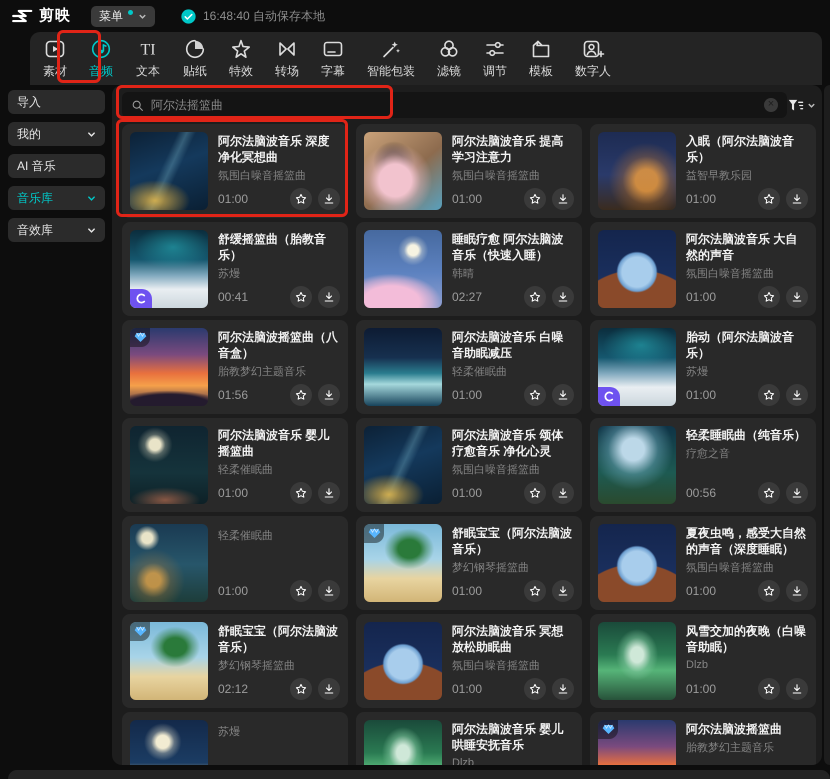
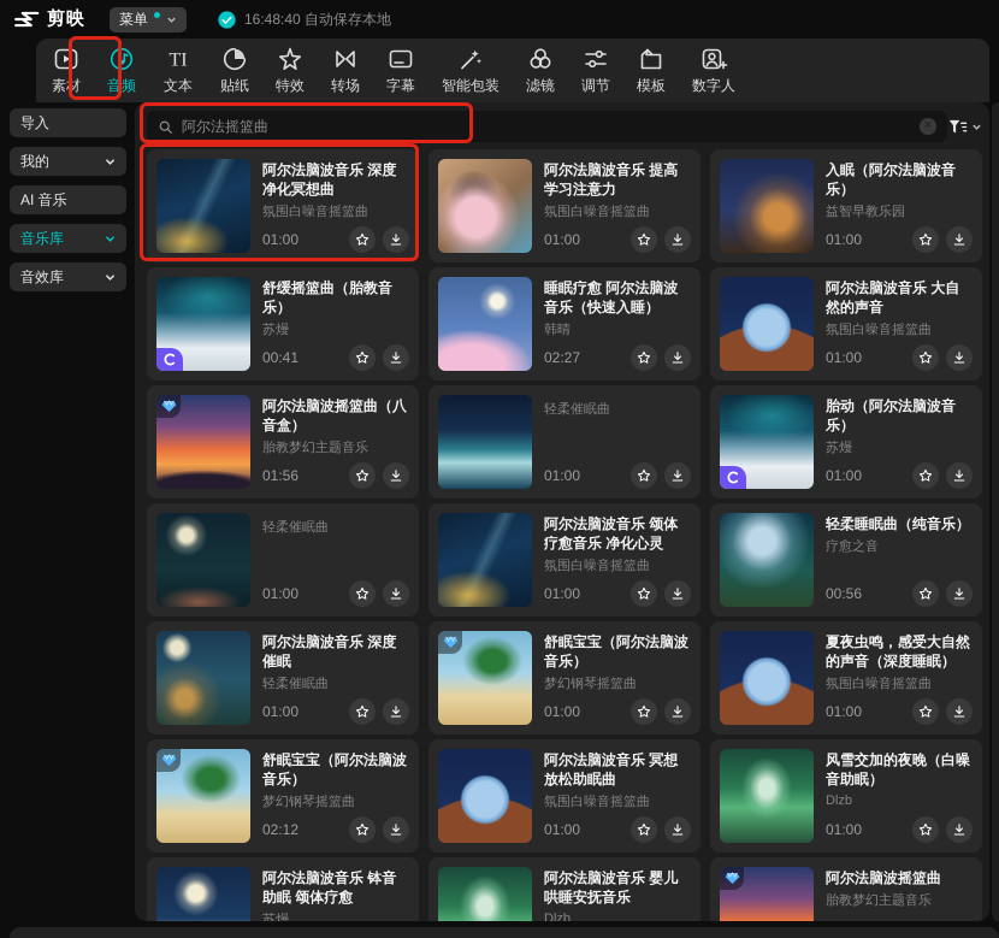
  剪映
  菜单
  16:48:40 自动保存本地
  素材
  音频
  TI
  文本
  贴纸
  特效
  转场
  字幕
  智能包装
  滤镜
  调节
  模板
  数字人
  导入
  我的
  AI 音乐
  音乐库
  音效库
  阿尔法摇篮曲
  ×
  阿尔法脑波音乐 深度净化冥想曲
  氛围白噪音摇篮曲
  01:00
  阿尔法脑波音乐 提高学习注意力
  氛围白噪音摇篮曲
  01:00
  入眠（阿尔法脑波音乐）
  益智早教乐园
  01:00
  舒缓摇篮曲（胎教音乐）
  苏熳
  00:41
  睡眠疗愈 阿尔法脑波音乐（快速入睡）
  韩晴
  02:27
  阿尔法脑波音乐 大自然的声音
  氛围白噪音摇篮曲
  01:00
  阿尔法脑波摇篮曲（八音盒）
  胎教梦幻主题音乐
  01:56
- 阿尔法脑波音乐 白噪音助眠减压
  轻柔催眠曲
  01:00
  胎动（阿尔法脑波音乐）
  苏熳
  01:00
- 阿尔法脑波音乐 婴儿摇篮曲
  轻柔催眠曲
  01:00
  阿尔法脑波音乐 颂体疗愈音乐 净化心灵
  氛围白噪音摇篮曲
  01:00
  轻柔睡眠曲（纯音乐）
  疗愈之音
  00:56
+ 阿尔法脑波音乐 深度催眠
  轻柔催眠曲
  01:00
  舒眠宝宝（阿尔法脑波音乐）
  梦幻钢琴摇篮曲
  01:00
  夏夜虫鸣，感受大自然的声音（深度睡眠）
  氛围白噪音摇篮曲
  01:00
  舒眠宝宝（阿尔法脑波音乐）
  梦幻钢琴摇篮曲
  02:12
  阿尔法脑波音乐 冥想放松助眠曲
  氛围白噪音摇篮曲
  01:00
  风雪交加的夜晚（白噪音助眠）
  Dlzb
  01:00
+ 阿尔法脑波音乐 钵音助眠 颂体疗愈
  苏熳
  阿尔法脑波音乐 婴儿哄睡安抚音乐
  Dlzb
  阿尔法脑波摇篮曲
  胎教梦幻主题音乐
